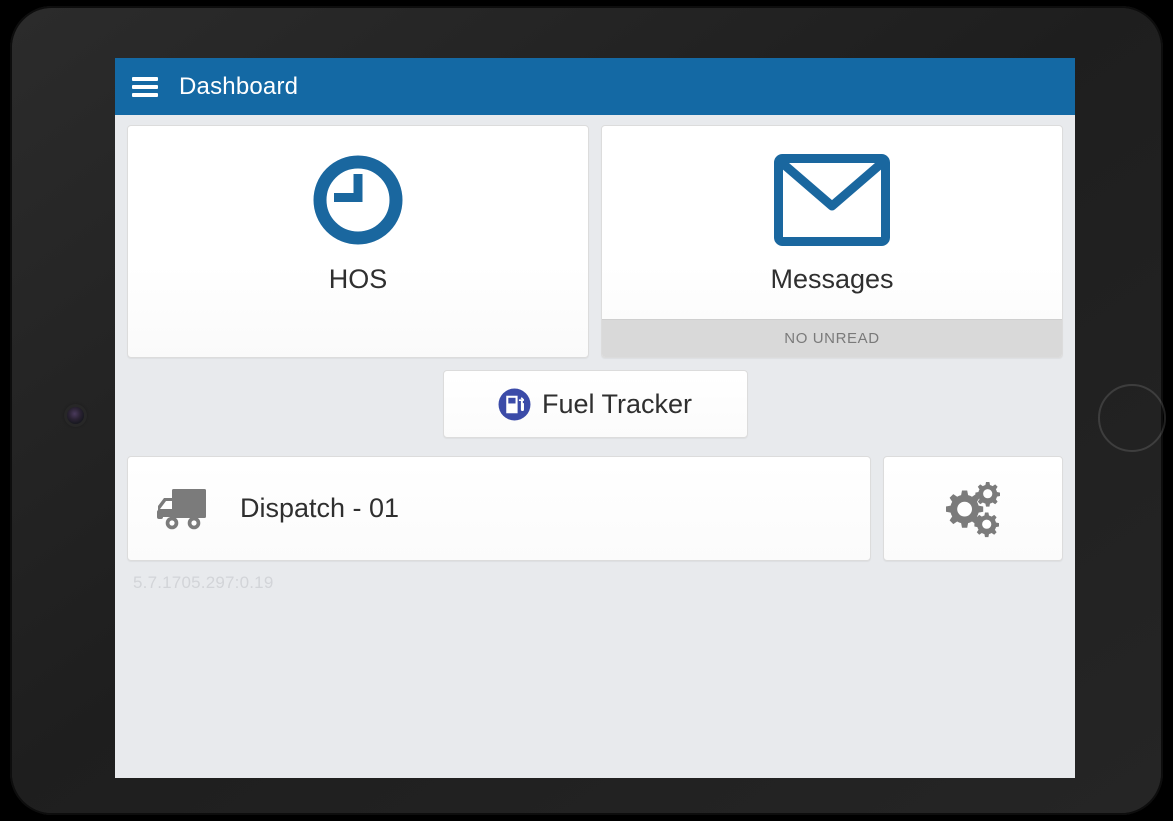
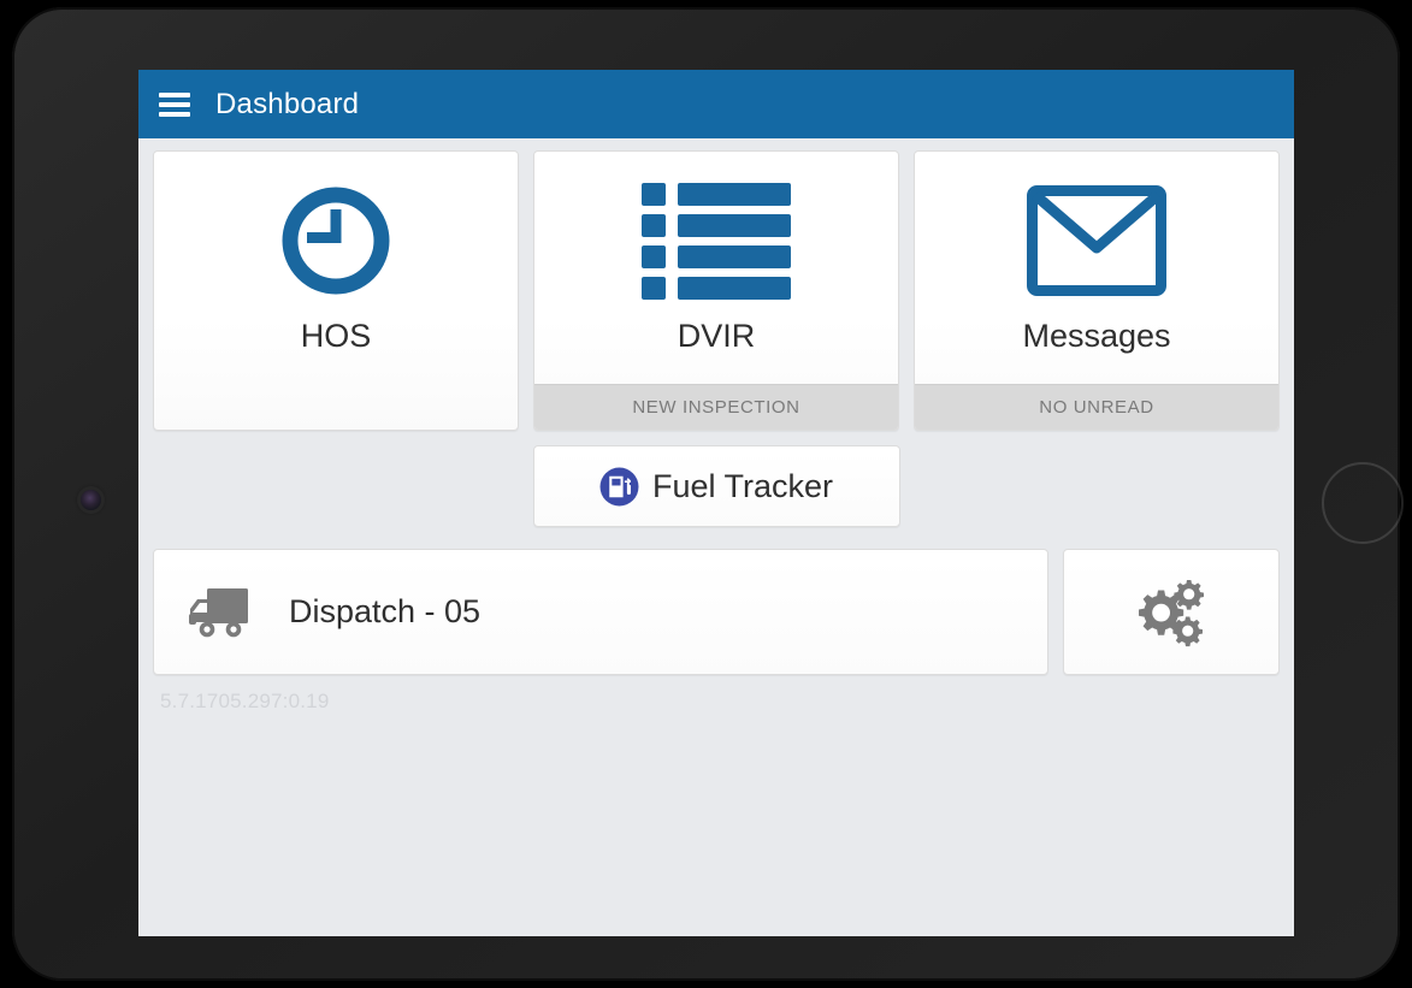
  Dashboard
  HOS
+ DVIR
+ NEW INSPECTION
  Messages
  NO UNREAD
  Fuel Tracker
- Dispatch - 01
+ Dispatch - 05
